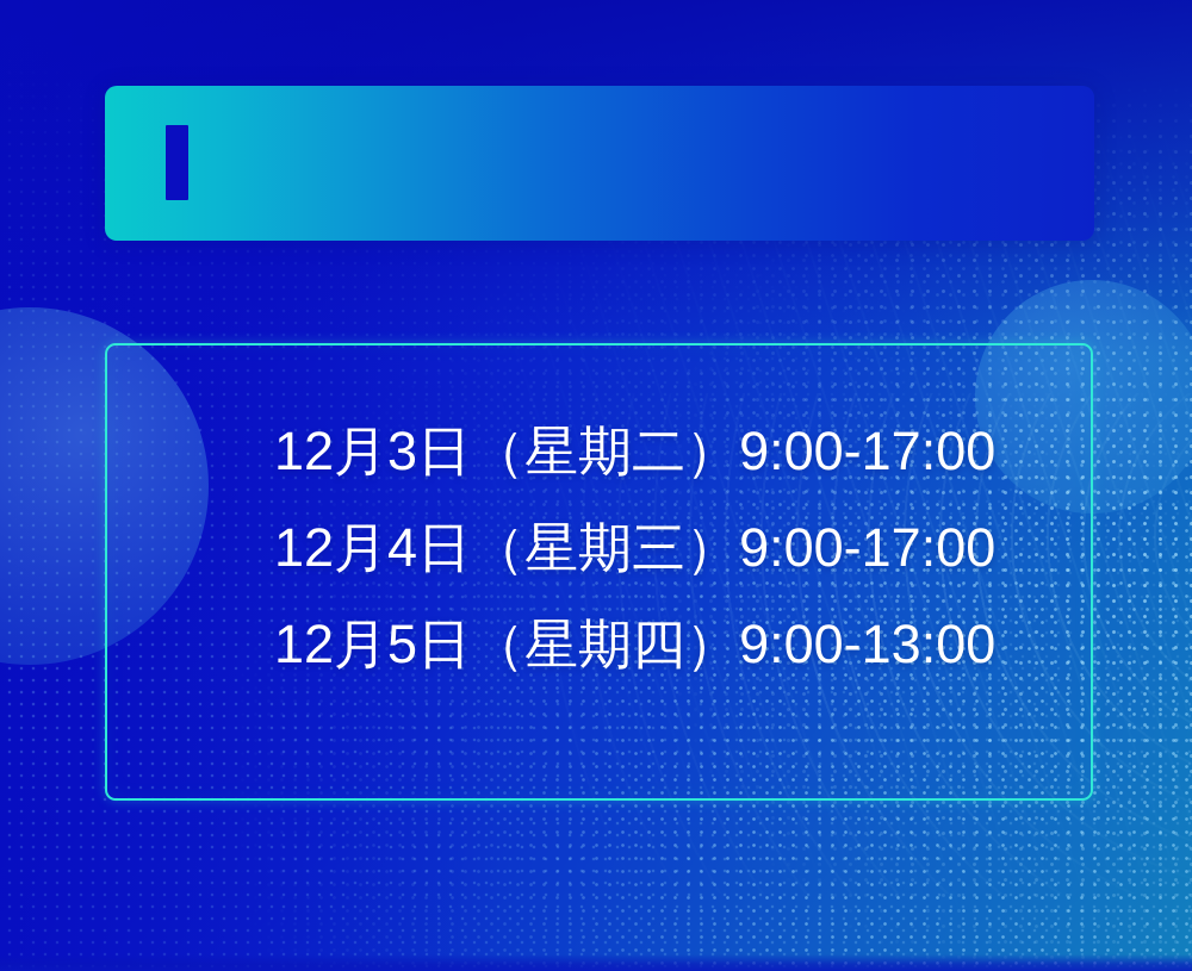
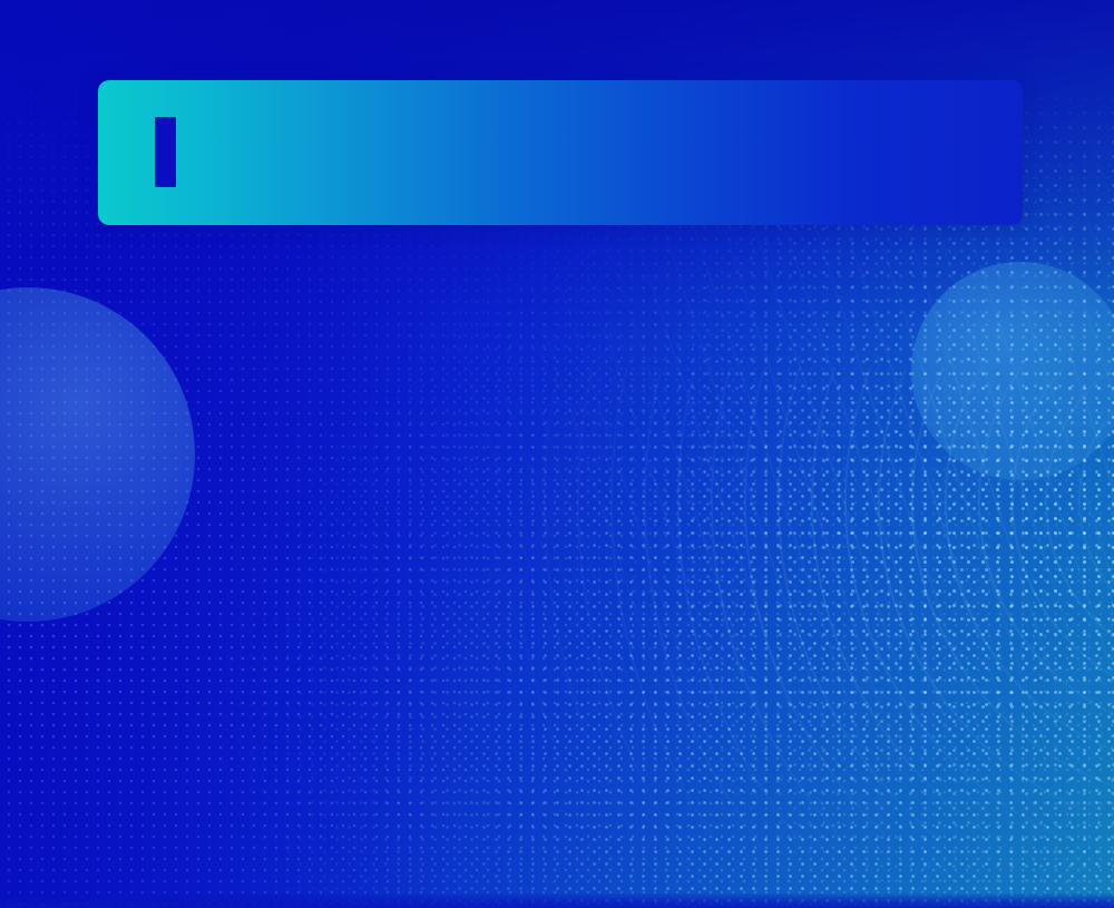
- 12月3日（星期二）9:00-17:00
- 12月4日（星期三）9:00-17:00
- 12月5日（星期四）9:00-13:00
